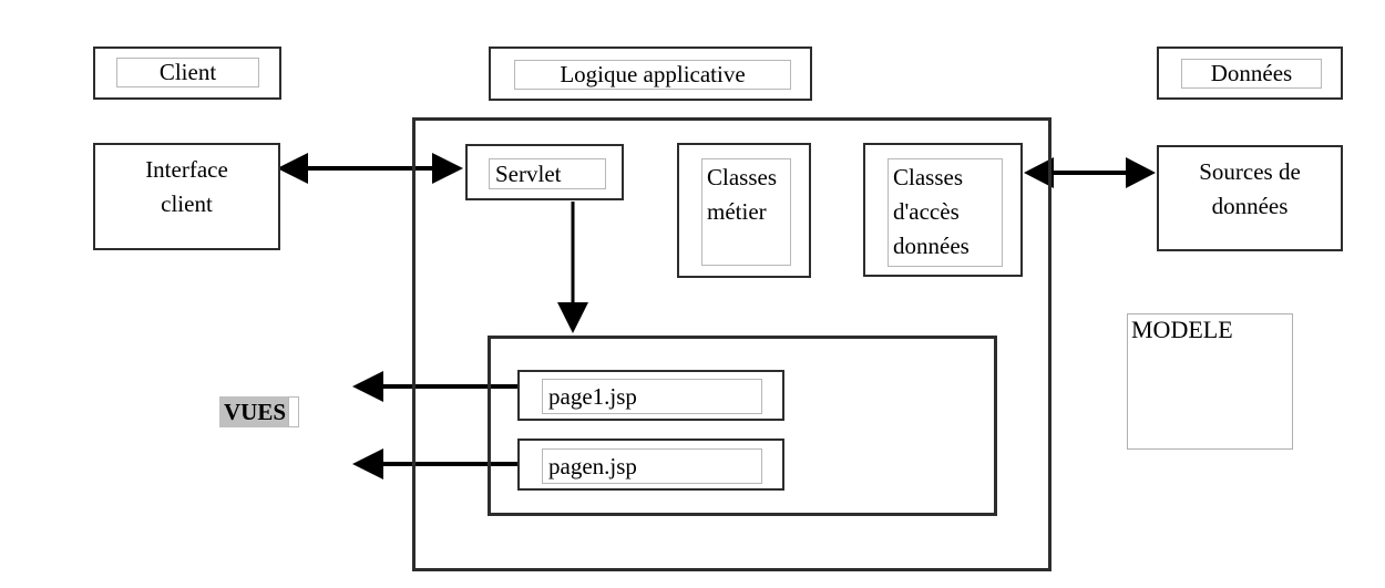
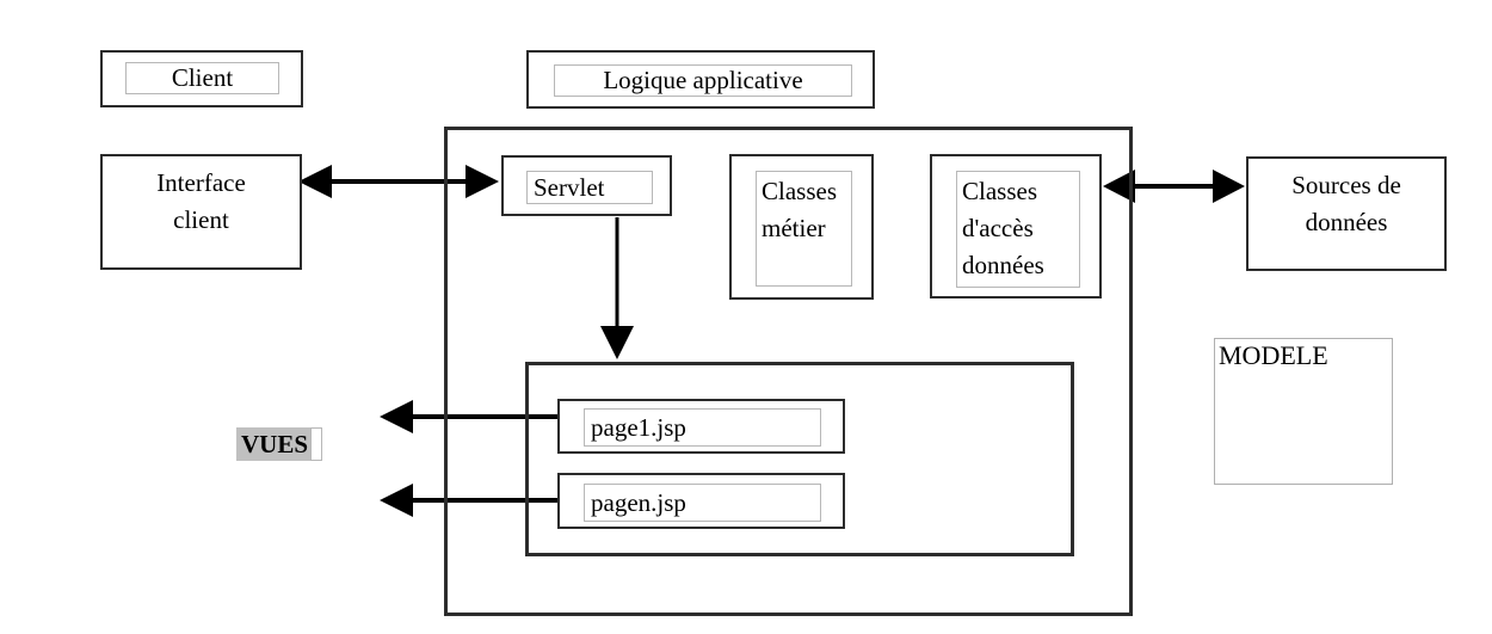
  Client
  Logique applicative
- Données
  Interface
  client
  Servlet
  Classes
  métier
  Classes
  d'accès
  données
  Sources de
  données
  MODELE
  page1.jsp
  pagen.jsp
  VUES
